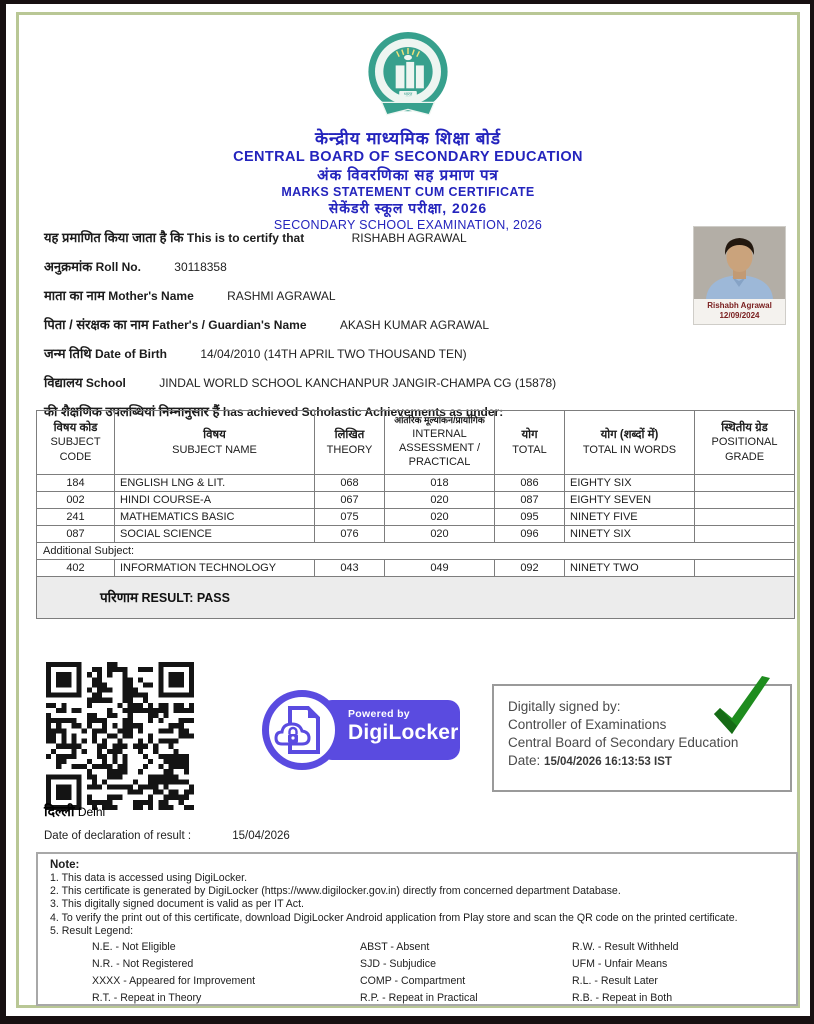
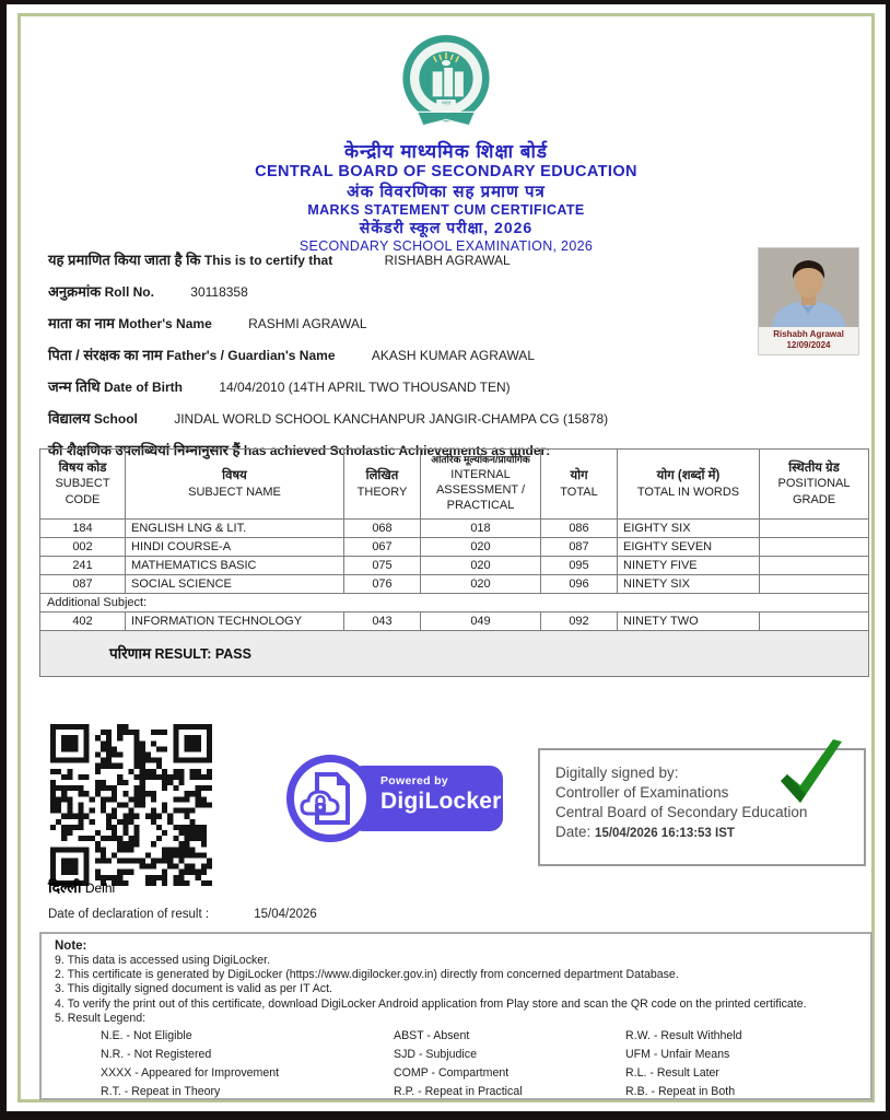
  केन्द्रीय माध्यमिक शिक्षा बोर्ड
  CENTRAL BOARD OF SECONDARY EDUCATION
  अंक विवरणिका सह प्रमाण पत्र
  MARKS STATEMENT CUM CERTIFICATE
  सेकेंडरी स्कूल परीक्षा, 2026
  SECONDARY SCHOOL EXAMINATION, 2026
  यह प्रमाणित किया जाता है कि This is to certify that RISHABH AGRAWAL
  अनुक्रमांक Roll No. 30118358
  माता का नाम Mother's Name RASHMI AGRAWAL
  पिता / संरक्षक का नाम Father's / Guardian's Name AKASH KUMAR AGRAWAL
  जन्म तिथि Date of Birth 14/04/2010 (14TH APRIL TWO THOUSAND TEN)
  विद्यालय School JINDAL WORLD SCHOOL KANCHANPUR JANGIR-CHAMPA CG (15878)
  की शैक्षणिक उपलब्धियां निम्नानुसार हैं has achieved Scholastic Achievements as under:
  Rishabh Agrawal
  12/09/2024
  विषय कोडSUBJECT CODE	विषयSUBJECT NAME	लिखितTHEORY	आंतरिक मूल्यांकन/प्रायोगिकINTERNAL ASSESSMENT / PRACTICAL	योगTOTAL	योग (शब्दों में)TOTAL IN WORDS	स्थितीय ग्रेडPOSITIONAL GRADE
  184	ENGLISH LNG & LIT.	068	018	086	EIGHTY SIX
  002	HINDI COURSE-A	067	020	087	EIGHTY SEVEN
  241	MATHEMATICS BASIC	075	020	095	NINETY FIVE
  087	SOCIAL SCIENCE	076	020	096	NINETY SIX
  Additional Subject:
  402	INFORMATION TECHNOLOGY	043	049	092	NINETY TWO
  परिणाम RESULT: PASS
  Powered by
  DigiLocker
  Digitally signed by:
  Controller of Examinations
  Central Board of Secondary Education
  Date: 15/04/2026 16:13:53 IST
  दिल्ली Delhi
  Date of declaration of result : 15/04/2026
  Note:
- 1. This data is accessed using DigiLocker.
+ 9. This data is accessed using DigiLocker.
  2. This certificate is generated by DigiLocker (https://www.digilocker.gov.in) directly from concerned department Database.
  3. This digitally signed document is valid as per IT Act.
  4. To verify the print out of this certificate, download DigiLocker Android application from Play store and scan the QR code on the printed certificate.
  5. Result Legend:
  N.E. - Not Eligible
  ABST - Absent
  R.W. - Result Withheld
  N.R. - Not Registered
  SJD - Subjudice
  UFM - Unfair Means
  XXXX - Appeared for Improvement
  COMP - Compartment
  R.L. - Result Later
  R.T. - Repeat in Theory
  R.P. - Repeat in Practical
  R.B. - Repeat in Both
